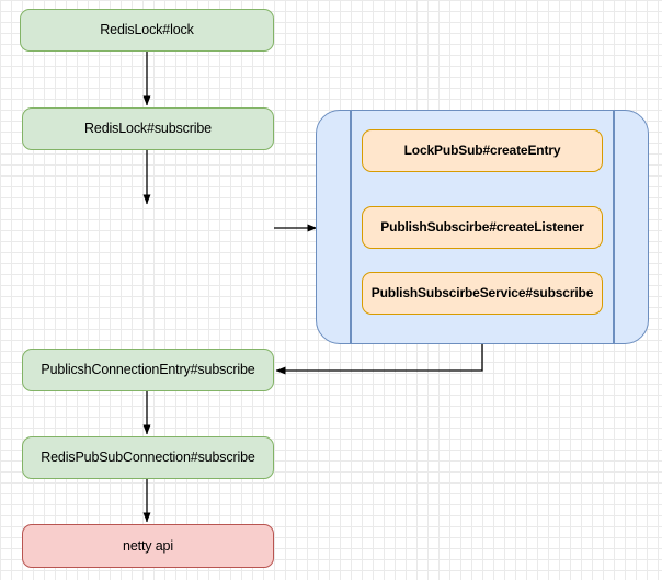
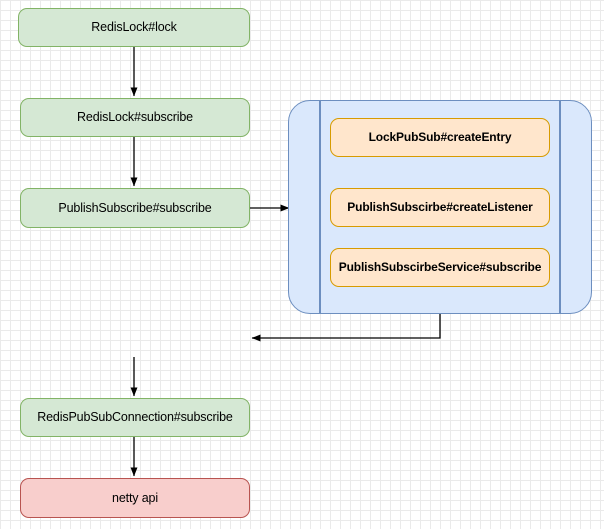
  RedisLock#lock
  RedisLock#subscribe
+ PublishSubscribe#subscribe
  LockPubSub#createEntry
  PublishSubscirbe#createListener
  PublishSubscirbeService#subscribe
- PublicshConnectionEntry#subscribe
  RedisPubSubConnection#subscribe
  netty api
